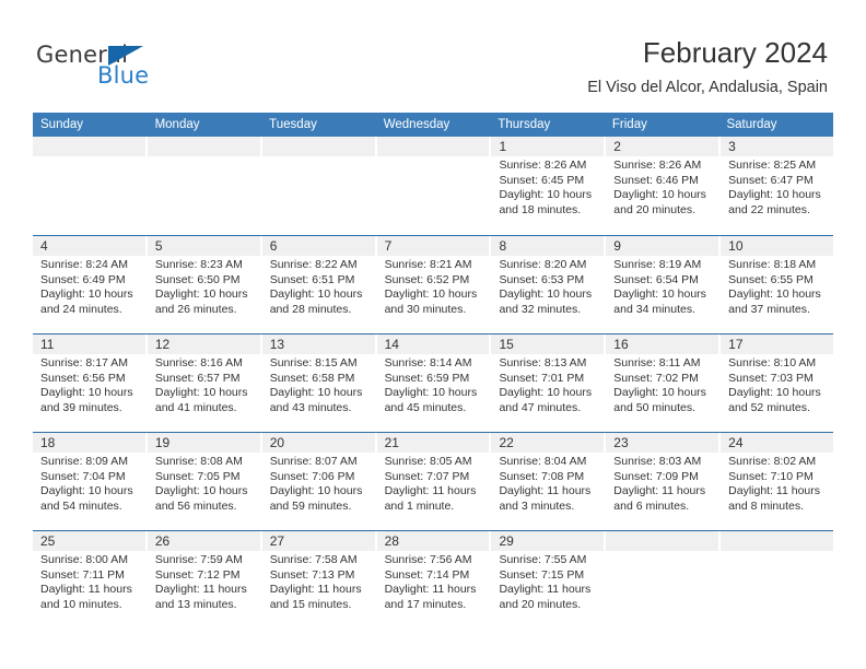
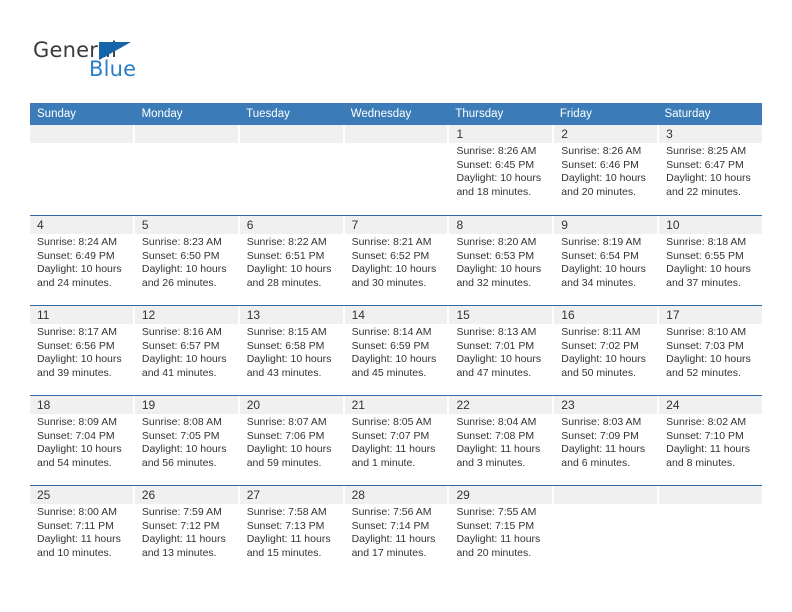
  General
  Blue
- February 2024
- El Viso del Alcor, Andalusia, Spain
  Sunday
  Monday
  Tuesday
  Wednesday
  Thursday
  Friday
  Saturday
  1
  Sunrise: 8:26 AM
  Sunset: 6:45 PM
  Daylight: 10 hours
  and 18 minutes.
  2
  Sunrise: 8:26 AM
  Sunset: 6:46 PM
  Daylight: 10 hours
  and 20 minutes.
  3
  Sunrise: 8:25 AM
  Sunset: 6:47 PM
  Daylight: 10 hours
  and 22 minutes.
  4
  Sunrise: 8:24 AM
  Sunset: 6:49 PM
  Daylight: 10 hours
  and 24 minutes.
  5
  Sunrise: 8:23 AM
  Sunset: 6:50 PM
  Daylight: 10 hours
  and 26 minutes.
  6
  Sunrise: 8:22 AM
  Sunset: 6:51 PM
  Daylight: 10 hours
  and 28 minutes.
  7
  Sunrise: 8:21 AM
  Sunset: 6:52 PM
  Daylight: 10 hours
  and 30 minutes.
  8
  Sunrise: 8:20 AM
  Sunset: 6:53 PM
  Daylight: 10 hours
  and 32 minutes.
  9
  Sunrise: 8:19 AM
  Sunset: 6:54 PM
  Daylight: 10 hours
  and 34 minutes.
  10
  Sunrise: 8:18 AM
  Sunset: 6:55 PM
  Daylight: 10 hours
  and 37 minutes.
  11
  Sunrise: 8:17 AM
  Sunset: 6:56 PM
  Daylight: 10 hours
  and 39 minutes.
  12
  Sunrise: 8:16 AM
  Sunset: 6:57 PM
  Daylight: 10 hours
  and 41 minutes.
  13
  Sunrise: 8:15 AM
  Sunset: 6:58 PM
  Daylight: 10 hours
  and 43 minutes.
  14
  Sunrise: 8:14 AM
  Sunset: 6:59 PM
  Daylight: 10 hours
  and 45 minutes.
  15
  Sunrise: 8:13 AM
  Sunset: 7:01 PM
  Daylight: 10 hours
  and 47 minutes.
  16
  Sunrise: 8:11 AM
  Sunset: 7:02 PM
  Daylight: 10 hours
  and 50 minutes.
  17
  Sunrise: 8:10 AM
  Sunset: 7:03 PM
  Daylight: 10 hours
  and 52 minutes.
  18
  Sunrise: 8:09 AM
  Sunset: 7:04 PM
  Daylight: 10 hours
  and 54 minutes.
  19
  Sunrise: 8:08 AM
  Sunset: 7:05 PM
  Daylight: 10 hours
  and 56 minutes.
  20
  Sunrise: 8:07 AM
  Sunset: 7:06 PM
  Daylight: 10 hours
  and 59 minutes.
  21
  Sunrise: 8:05 AM
  Sunset: 7:07 PM
  Daylight: 11 hours
  and 1 minute.
  22
  Sunrise: 8:04 AM
  Sunset: 7:08 PM
  Daylight: 11 hours
  and 3 minutes.
  23
  Sunrise: 8:03 AM
  Sunset: 7:09 PM
  Daylight: 11 hours
  and 6 minutes.
  24
  Sunrise: 8:02 AM
  Sunset: 7:10 PM
  Daylight: 11 hours
  and 8 minutes.
  25
  Sunrise: 8:00 AM
  Sunset: 7:11 PM
  Daylight: 11 hours
  and 10 minutes.
  26
  Sunrise: 7:59 AM
  Sunset: 7:12 PM
  Daylight: 11 hours
  and 13 minutes.
  27
  Sunrise: 7:58 AM
  Sunset: 7:13 PM
  Daylight: 11 hours
  and 15 minutes.
  28
  Sunrise: 7:56 AM
  Sunset: 7:14 PM
  Daylight: 11 hours
  and 17 minutes.
  29
  Sunrise: 7:55 AM
  Sunset: 7:15 PM
  Daylight: 11 hours
  and 20 minutes.
